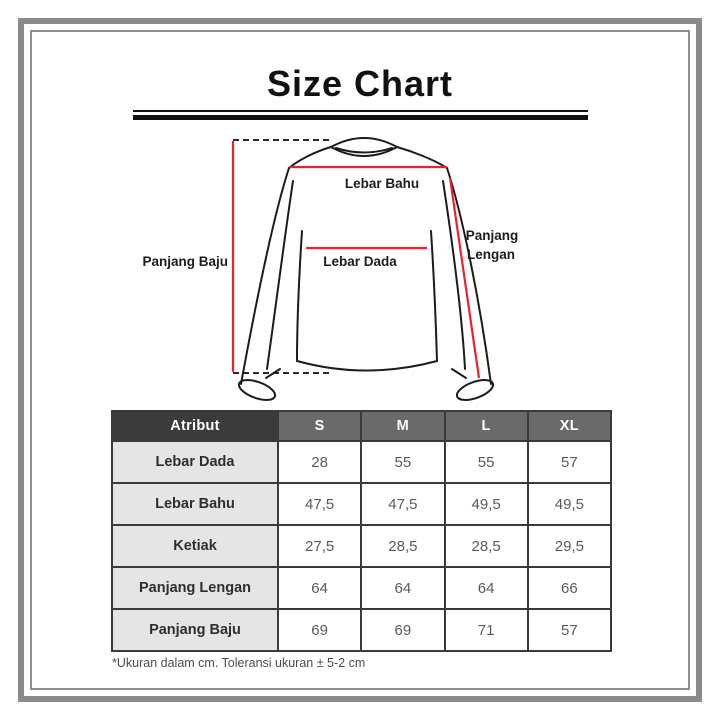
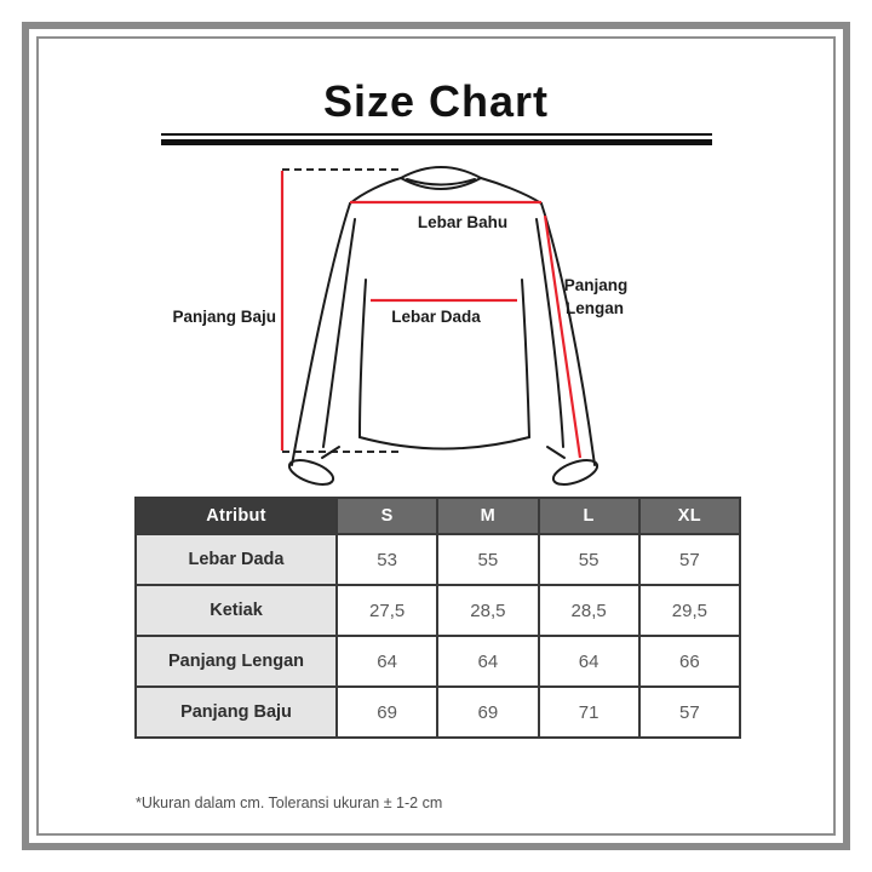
  Size Chart
  Panjang Baju
  Lebar Bahu
  Lebar Dada
  Panjang
  Lengan
  Atribut	S	M	L	XL
- Lebar Dada	28	55	55	57
+ Lebar Dada	53	55	55	57
- Lebar Bahu	47,5	47,5	49,5	49,5
  Ketiak	27,5	28,5	28,5	29,5
  Panjang Lengan	64	64	64	66
  Panjang Baju	69	69	71	57
- *Ukuran dalam cm. Toleransi ukuran ± 5-2 cm
+ *Ukuran dalam cm. Toleransi ukuran ± 1-2 cm
